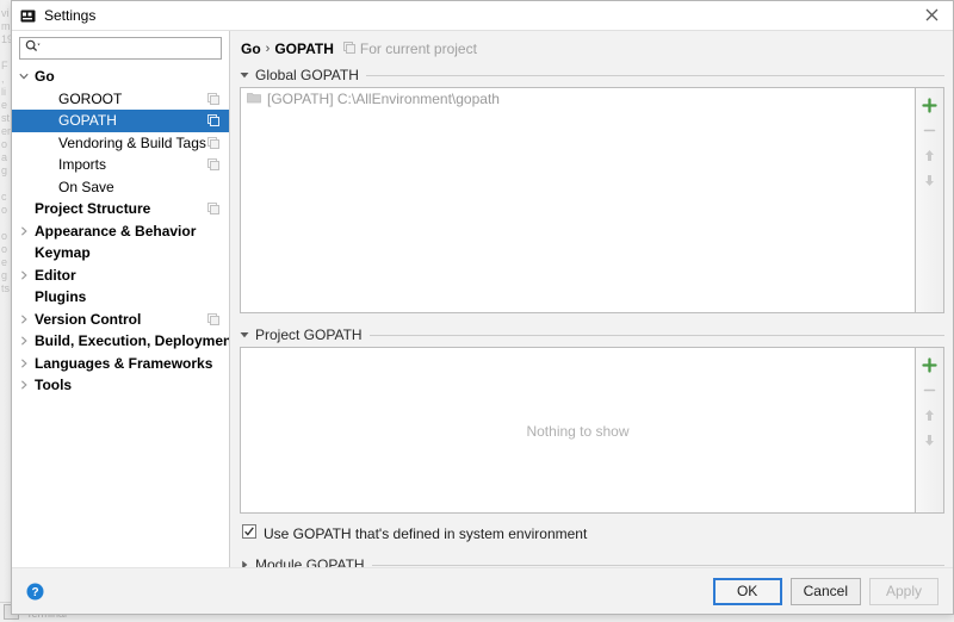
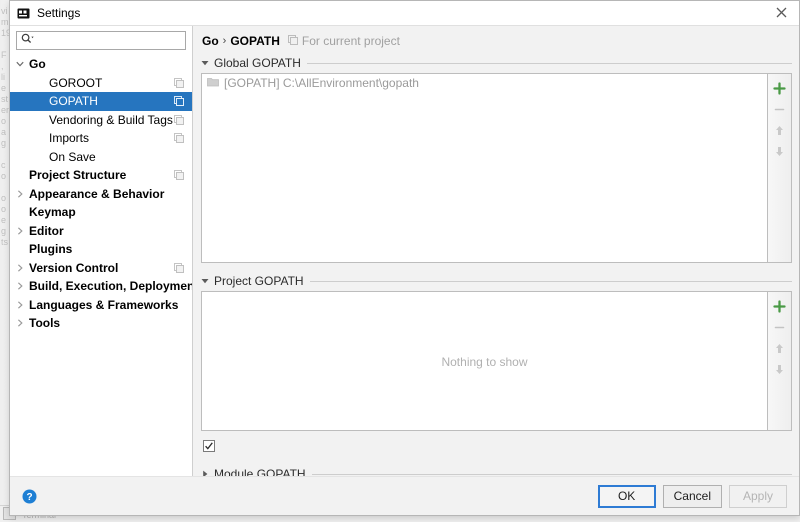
  vi
  m
  F
  ,
  e
  st
  er
  o
  a
  g
  c
  o
  o
  o
  e
  g
  ts
  Settings
  Go
  GOROOT
  GOPATH
  Vendoring & Build Tags
  Imports
  On Save
  Project Structure
  Appearance & Behavior
  Keymap
  Editor
  Plugins
  Version Control
  Build, Execution, Deploymen
  Languages & Frameworks
  Tools
  Go
  ›
  GOPATH
  For current project
  Global GOPATH
  [GOPATH] C:\AllEnvironment\gopath
  Project GOPATH
  Nothing to show
- Use GOPATH that's defined in system environment
  Module GOPATH
  ?
  OK
  Cancel
  Apply
